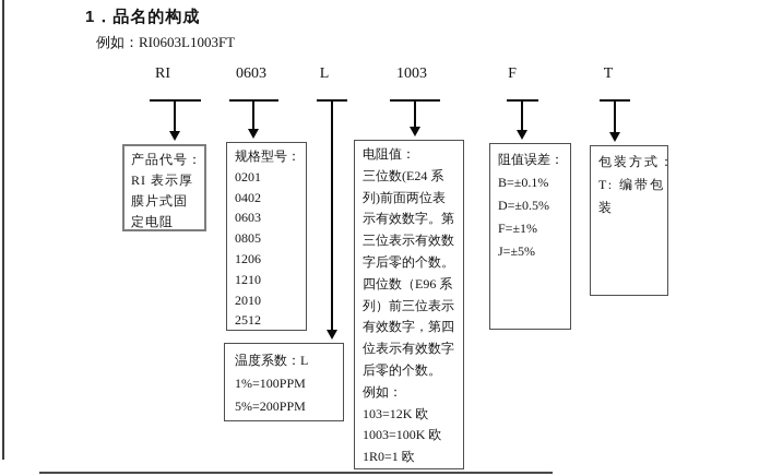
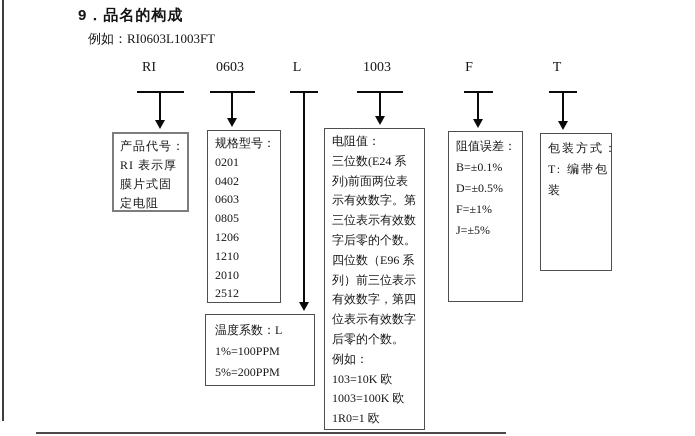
- 1．品名的构成
+ 9．品名的构成
  例如：RI0603L1003FT
  RI
  0603
  L
  1003
  F
  T
  产品代号：
  RI 表示厚
  膜片式固
  定电阻
  规格型号：
  0201
  0402
  0603
  0805
  1206
  1210
  2010
  2512
  温度系数：L
  1%=100PPM
  5%=200PPM
  电阻值：
  三位数(E24 系
  列)前面两位表
  示有效数字。第
  三位表示有效数
  字后零的个数。
  四位数（E96 系
  列）前三位表示
  有效数字，第四
  位表示有效数字
  后零的个数。
  例如：
- 103=12K 欧
+ 103=10K 欧
  1003=100K 欧
  1R0=1 欧
  阻值误差：
  B=±0.1%
  D=±0.5%
  F=±1%
  J=±5%
  包装方式：
  T: 编带包
  装
